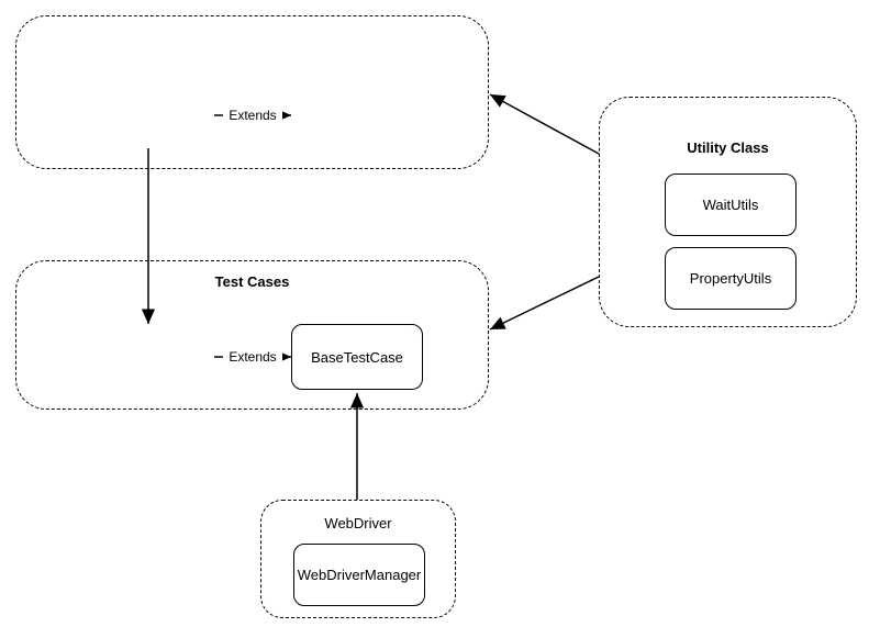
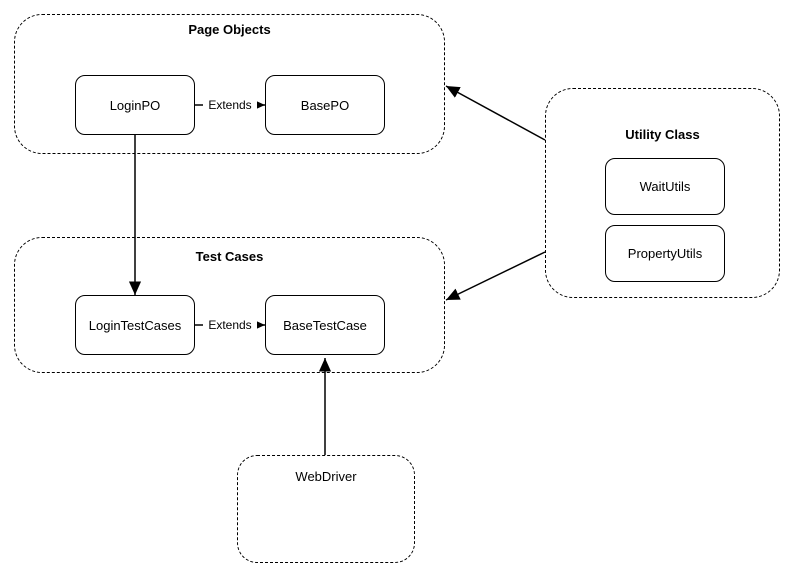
+ Page Objects
  Test Cases
  Utility Class
  WebDriver
+ LoginPO
+ BasePO
+ LoginTestCases
  BaseTestCase
  WaitUtils
  PropertyUtils
- WebDriverManager
  Extends
  Extends
